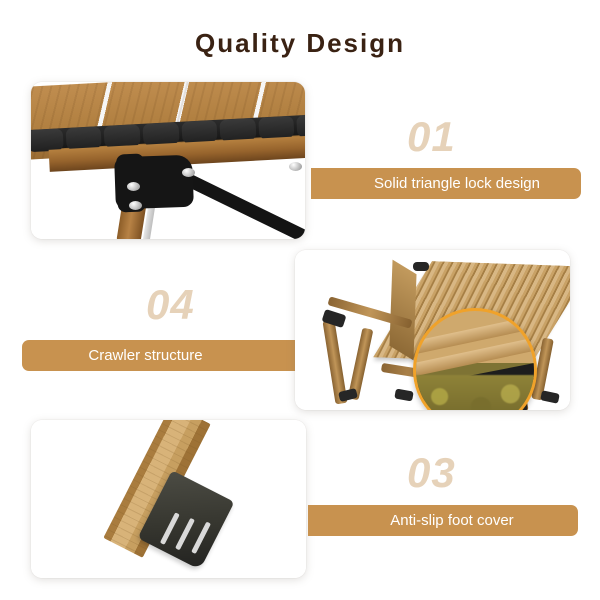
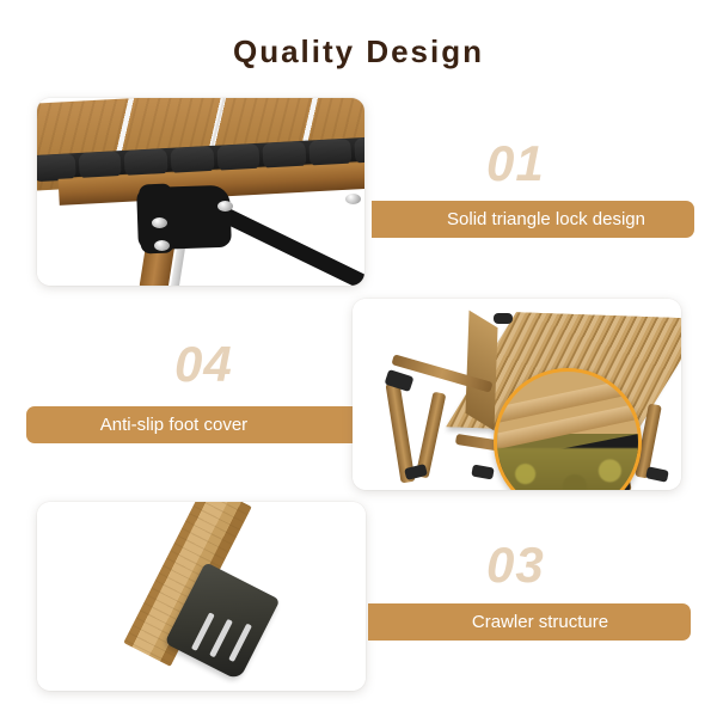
  Quality Design
  01
  Solid triangle lock design
  04
- Crawler structure
+ Anti-slip foot cover
  03
- Anti-slip foot cover
+ Crawler structure
